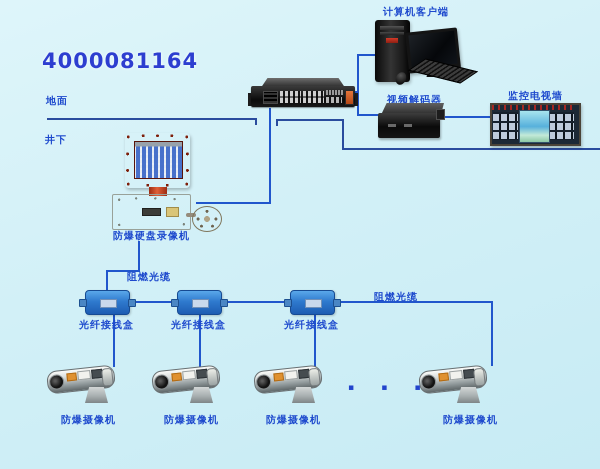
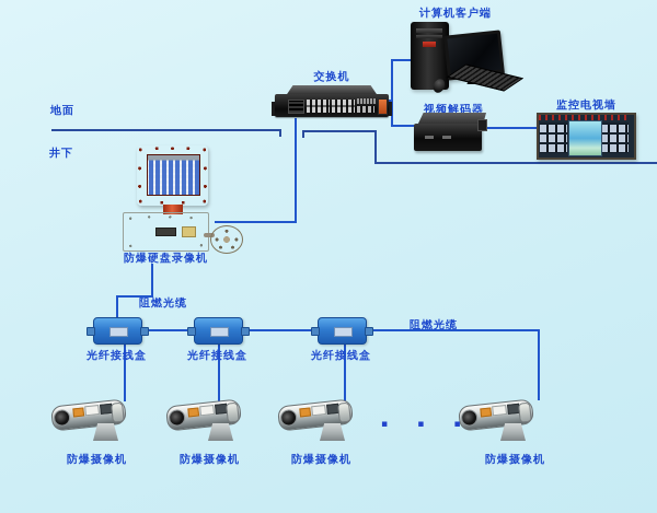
- 4000081164
  地面
  井下
+ 交换机
  计算机客户端
  视频解码器
  监控电视墙
  防爆硬盘录像机
  阻燃光缆
  阻燃光缆
  光纤接线盒
  光纤接线盒
  光纤接线盒
  防爆摄像机
  防爆摄像机
  防爆摄像机
  防爆摄像机
  ▪ ▪ ▪
